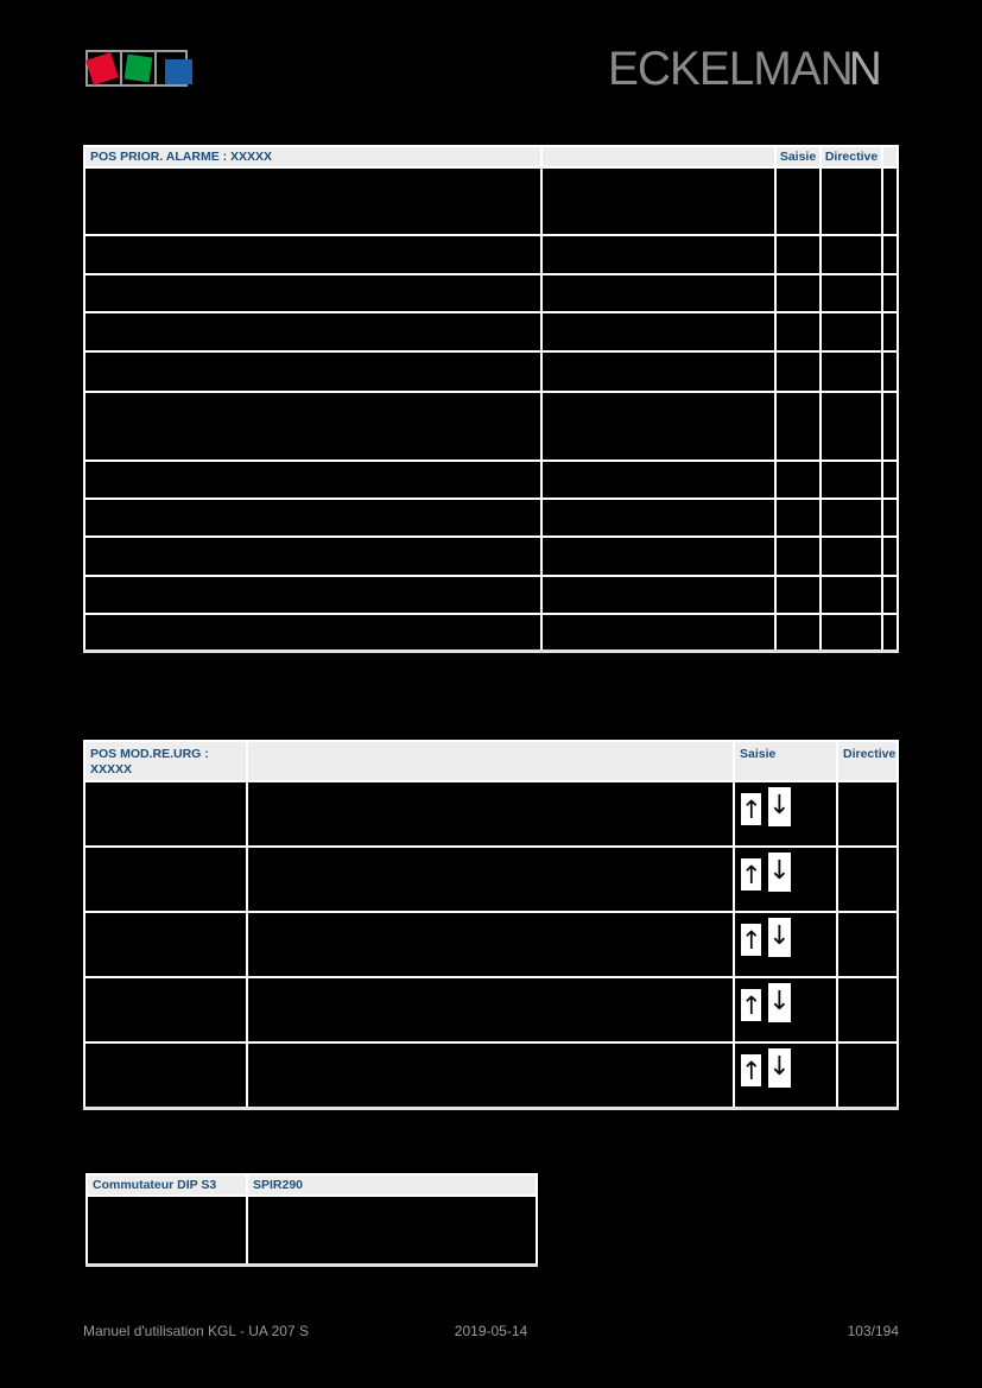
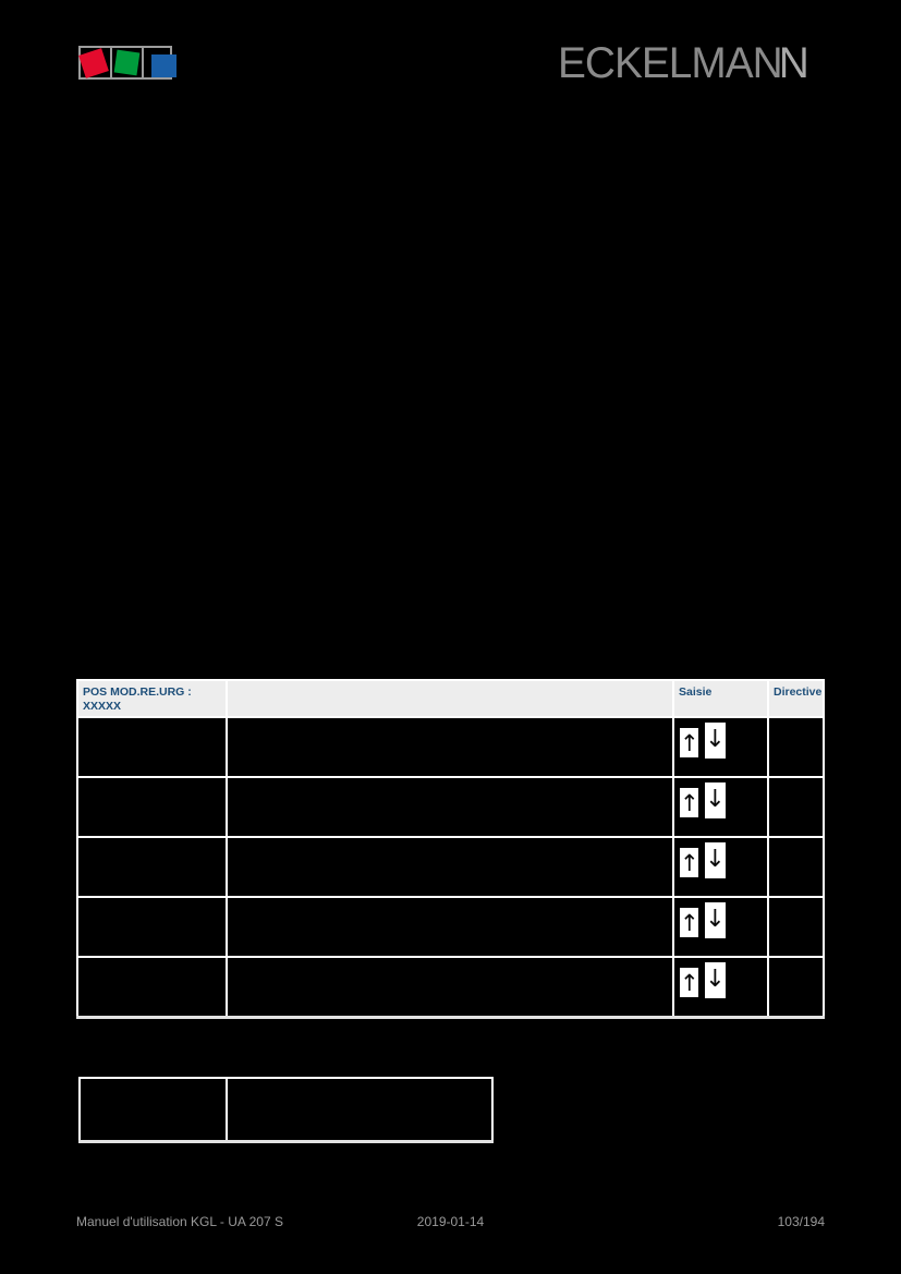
  ECKELMANN
- POS PRIOR. ALARME : XXXXX		Saisie	Directive
  POS MOD.RE.URG : XXXXX		Saisie	Directive
  		↑ ↓
  		↑ ↓
  		↑ ↓
  		↑ ↓
  		↑ ↓
- Commutateur DIP S3	SPIR290
  Manuel d'utilisation KGL - UA 207 S
- 2019-05-14
+ 2019-01-14
  103/194
